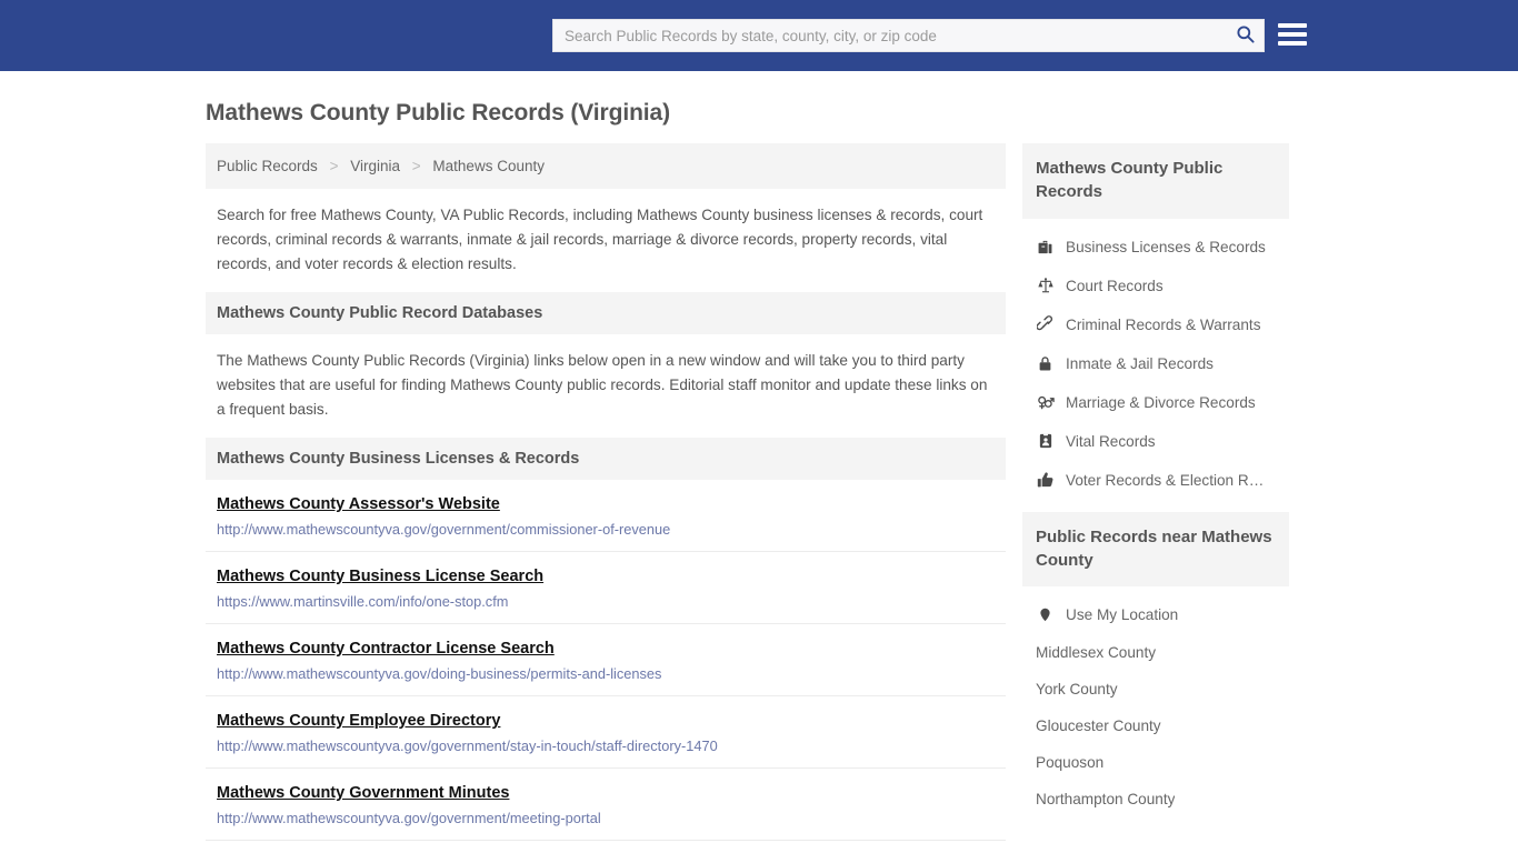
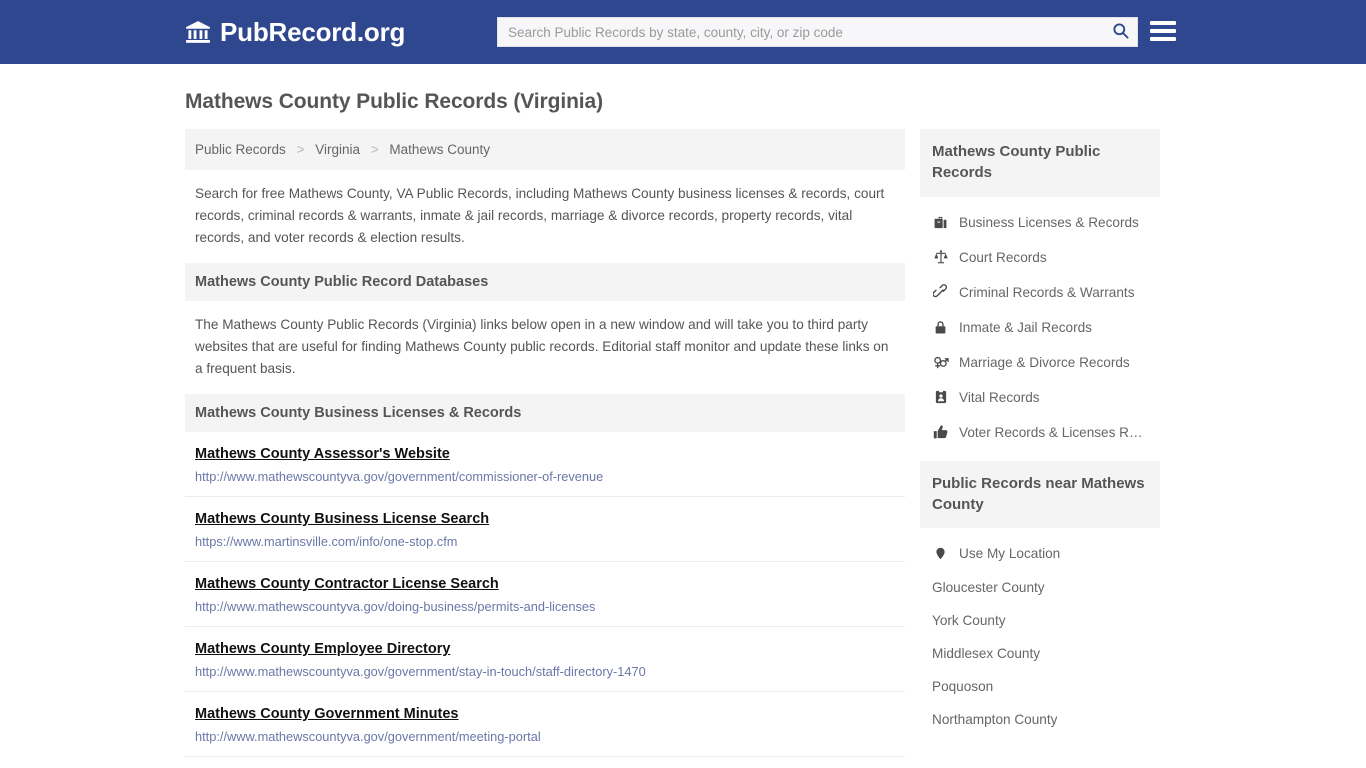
+ PubRecord.org
  Search Public Records by state, county, city, or zip code
  Mathews County Public Records (Virginia)
  Public Records > Virginia > Mathews County
  Search for free Mathews County, VA Public Records, including Mathews County business licenses & records, court records, criminal records & warrants, inmate & jail records, marriage & divorce records, property records, vital records, and voter records & election results.
  Mathews County Public Record Databases
  The Mathews County Public Records (Virginia) links below open in a new window and will take you to third party websites that are useful for finding Mathews County public records. Editorial staff monitor and update these links on a frequent basis.
  Mathews County Business Licenses & Records
  Mathews County Assessor's Website
  http://www.mathewscountyva.gov/government/commissioner-of-revenue
  Mathews County Business License Search
  https://www.martinsville.com/info/one-stop.cfm
  Mathews County Contractor License Search
  http://www.mathewscountyva.gov/doing-business/permits-and-licenses
  Mathews County Employee Directory
  http://www.mathewscountyva.gov/government/stay-in-touch/staff-directory-1470
  Mathews County Government Minutes
  http://www.mathewscountyva.gov/government/meeting-portal
  Mathews County Public Records
  Business Licenses & Records
  Court Records
  Criminal Records & Warrants
  Inmate & Jail Records
  Marriage & Divorce Records
  Vital Records
- Voter Records & Election R…
+ Voter Records & Licenses R…
  Public Records near Mathews County
  Use My Location
- Middlesex County
+ Gloucester County
  York County
- Gloucester County
+ Middlesex County
  Poquoson
  Northampton County
